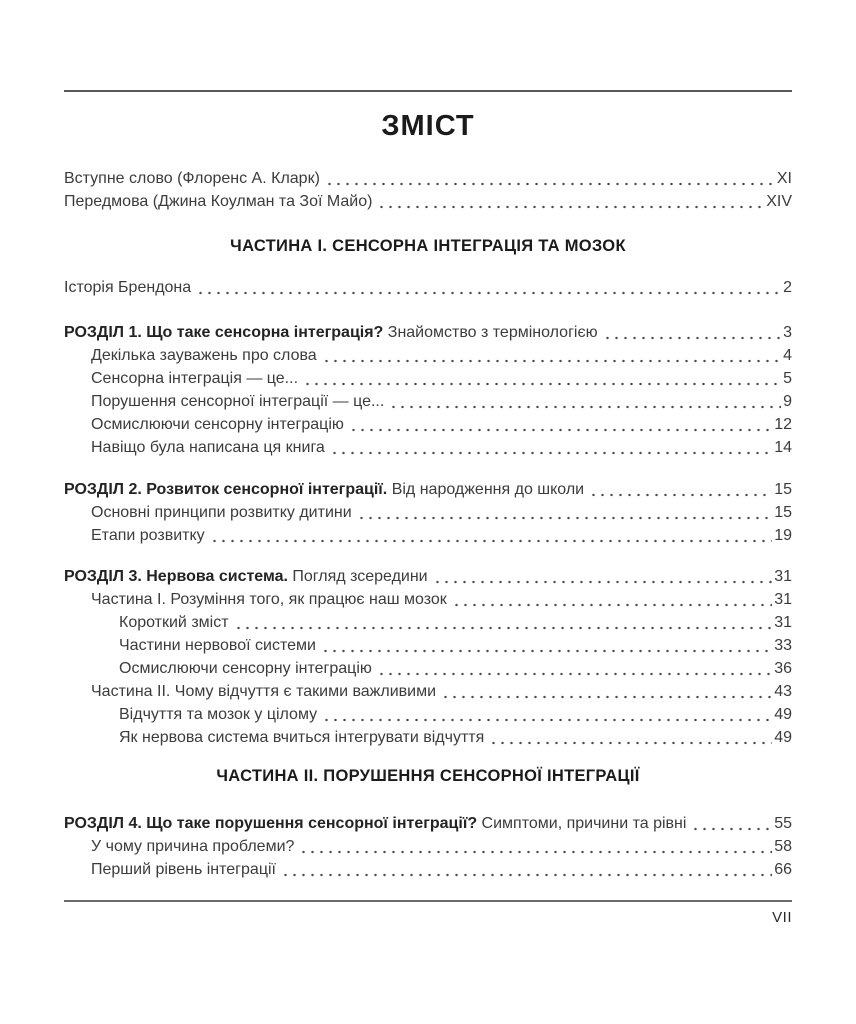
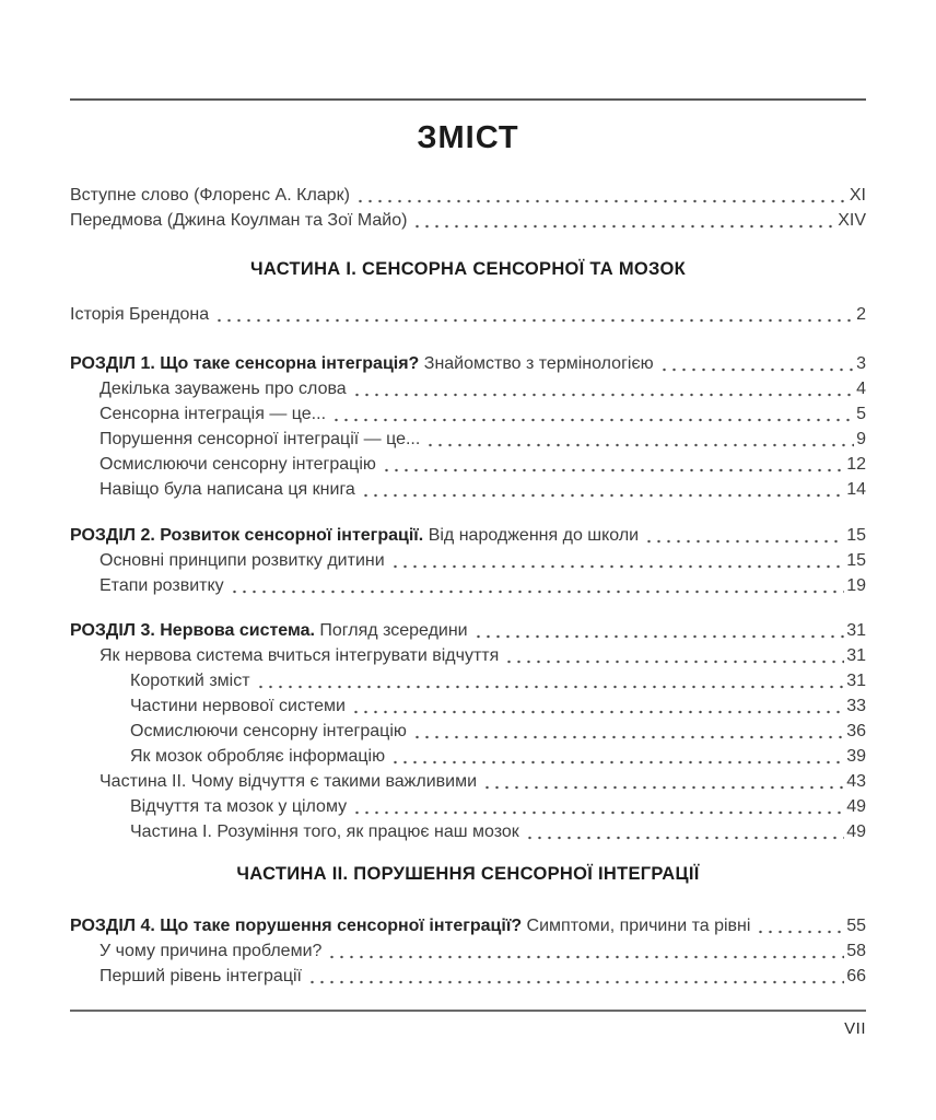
  ЗМІСТ
  Вступне слово (Флоренс А. Кларк)
  XI
  Передмова (Джина Коулман та Зої Майо)
  XIV
- ЧАСТИНА І. СЕНСОРНА ІНТЕГРАЦІЯ ТА МОЗОК
+ ЧАСТИНА І. СЕНСОРНА СЕНСОРНОЇ ТА МОЗОК
  Історія Брендона
  2
  РОЗДІЛ 1. Що таке сенсорна інтеграція? Знайомство з термінологією
  3
  Декілька зауважень про слова
  4
  Сенсорна інтеграція — це...
  5
  Порушення сенсорної інтеграції — це...
  9
  Осмислюючи сенсорну інтеграцію
  12
  Навіщо була написана ця книга
  14
  РОЗДІЛ 2. Розвиток сенсорної інтеграції. Від народження до школи
  15
  Основні принципи розвитку дитини
  15
  Етапи розвитку
  19
  РОЗДІЛ 3. Нервова система. Погляд зсередини
  31
- Частина І. Розуміння того, як працює наш мозок
+ Як нервова система вчиться інтегрувати відчуття
  31
  Короткий зміст
  31
  Частини нервової системи
  33
  Осмислюючи сенсорну інтеграцію
  36
+ Як мозок обробляє інформацію
+ 39
  Частина ІІ. Чому відчуття є такими важливими
  43
  Відчуття та мозок у цілому
  49
- Як нервова система вчиться інтегрувати відчуття
+ Частина І. Розуміння того, як працює наш мозок
  49
  ЧАСТИНА ІІ. ПОРУШЕННЯ СЕНСОРНОЇ ІНТЕГРАЦІЇ
  РОЗДІЛ 4. Що таке порушення сенсорної інтеграції? Симптоми, причини та рівні
  55
  У чому причина проблеми?
  58
  Перший рівень інтеграції
  66
  VII
